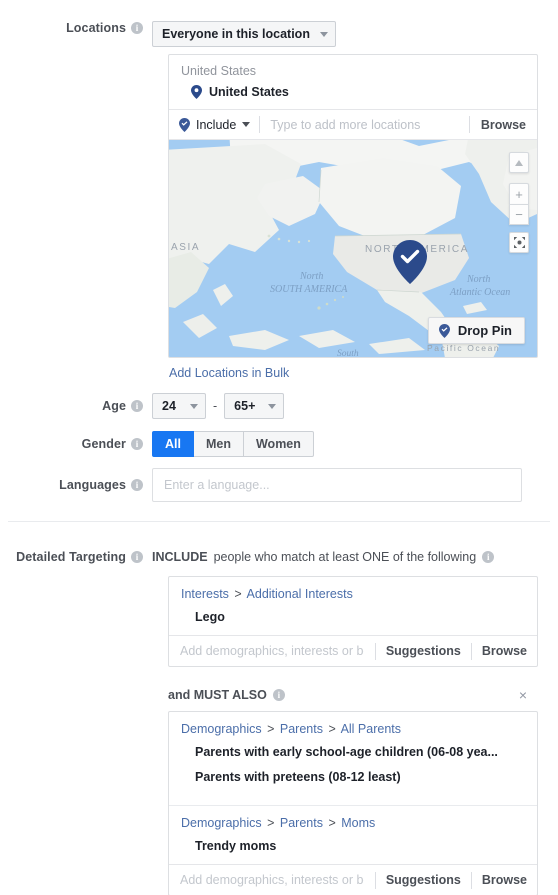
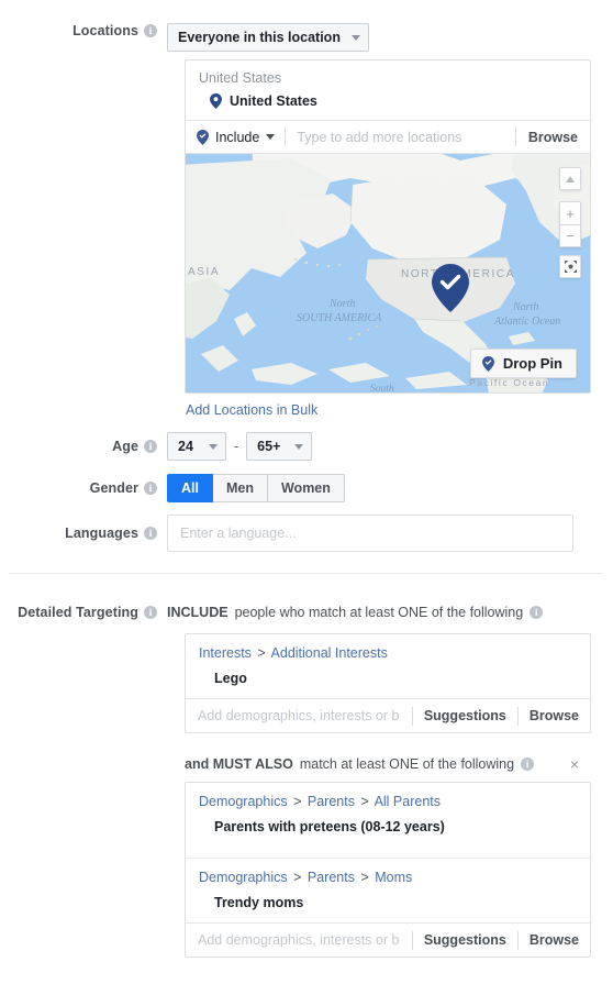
  Locations
  i
  Everyone in this location
  United States
  United States
  Include
  Type to add more locations
  Browse
  ASIA
  NORMERICA
  Pacific Ocean
  North
  SOUTH AMERICA
  North
  Atlantic Ocean
  South
  +
  −
  Drop Pin
  Add Locations in Bulk
  Age
  i
  24
  -
  65+
  Gender
  i
  All
  Men
  Women
  Languages
  i
  Enter a language...
  Detailed Targeting
  i
  INCLUDE
  people who match at least ONE of the following
  i
  Interests > Additional Interests
  Lego
  Add demographics, interests or b
  Suggestions
  Browse
  and MUST ALSO
+ match at least ONE of the following
  i
  ×
  Demographics > Parents > All Parents
- Parents with early school-age children (06-08 yea...
- Parents with preteens (08-12 least)
+ Parents with preteens (08-12 years)
  Demographics > Parents > Moms
  Trendy moms
  Add demographics, interests or b
  Suggestions
  Browse
